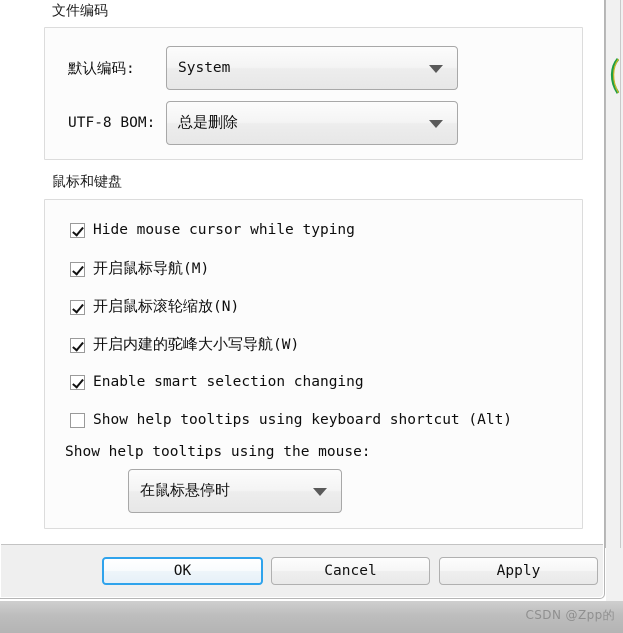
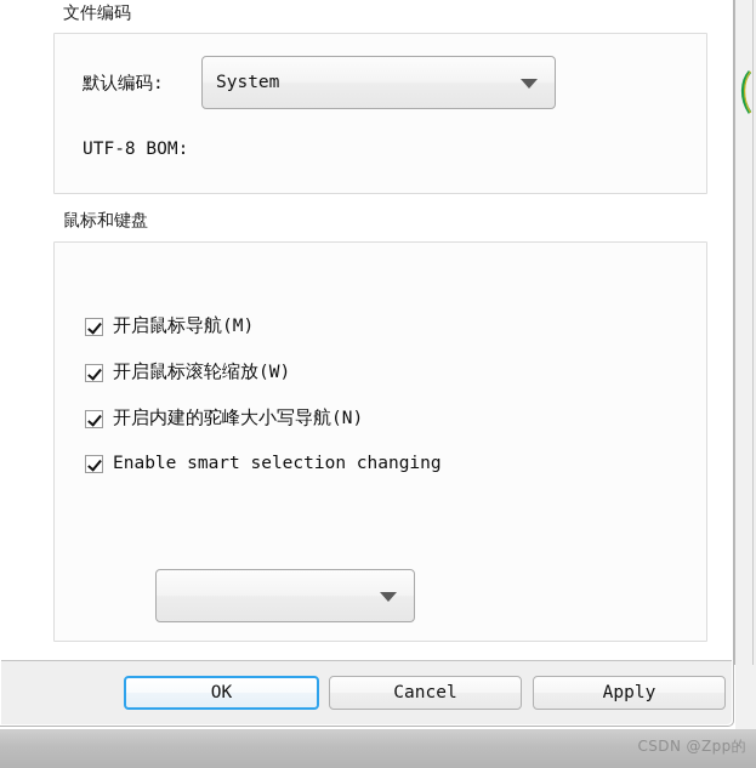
  文件编码
  默认编码:
  System
  UTF-8 BOM:
- 总是删除
  鼠标和键盘
- Hide mouse cursor while typing
  开启鼠标导航
  (M)
  开启鼠标滚轮缩放
- (N)
+ (W)
  开启内建的驼峰大小写导航
- (W)
+ (N)
  Enable smart selection changing
- Show help tooltips using keyboard shortcut (Alt)
- Show help tooltips using the mouse:
- 在鼠标悬停时
  OK
  Cancel
  Apply
  CSDN @Zpp的
